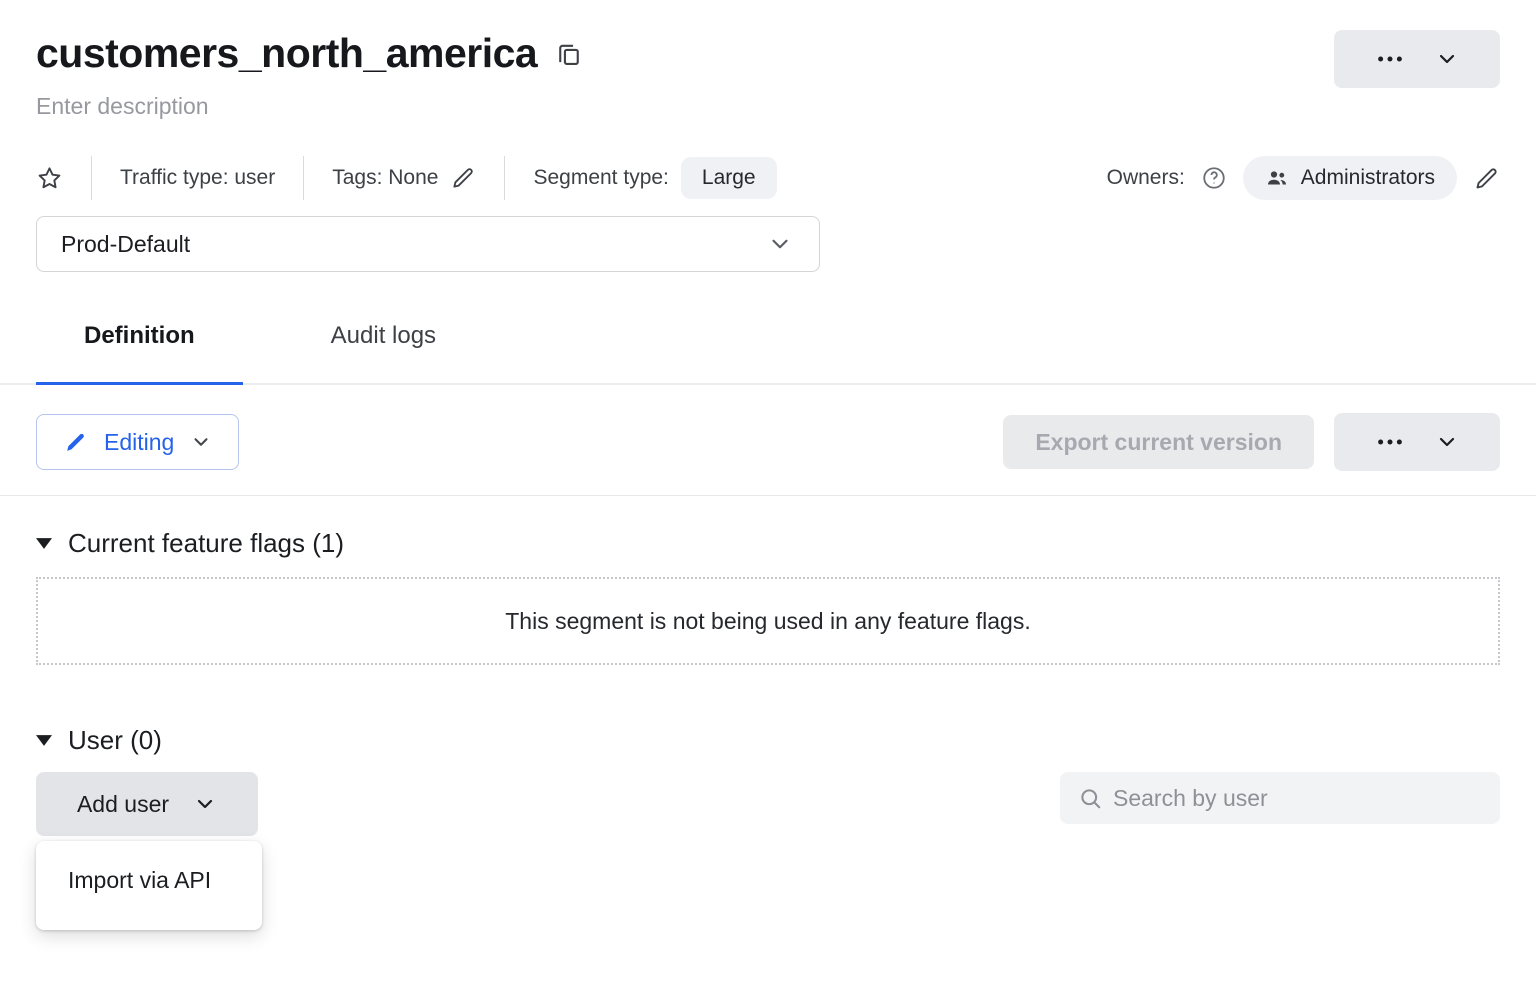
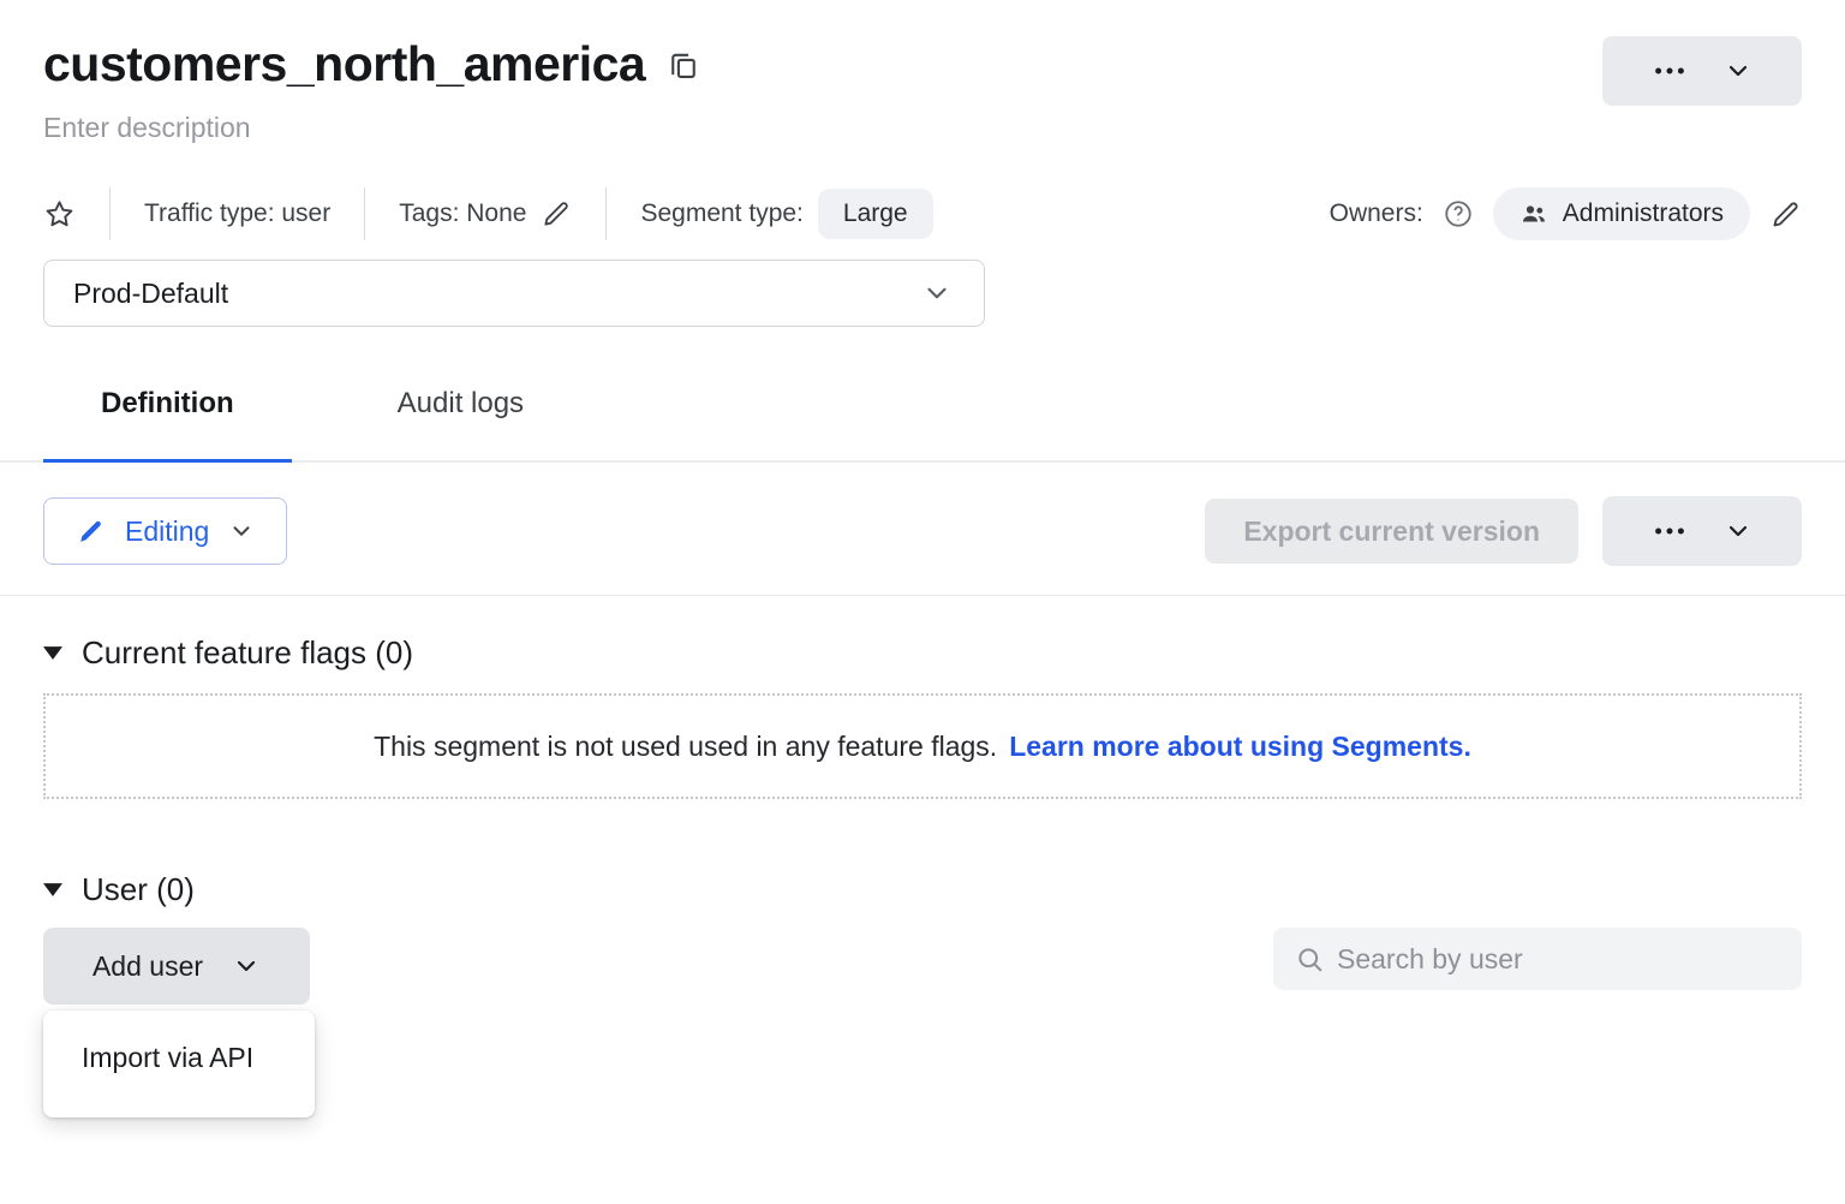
  customers_north_america
  Enter description
  Traffic type: user
  Tags: None
  Segment type:
  Large
  Owners:
  Administrators
  Prod-Default
  Definition
  Audit logs
  Editing
  Export current version
- Current feature flags (1)
+ Current feature flags (0)
- This segment is not being used in any feature flags.
+ This segment is not used used in any feature flags.
+ Learn more about using Segments.
  User (0)
  Add user
  Import via API
  Search by user
